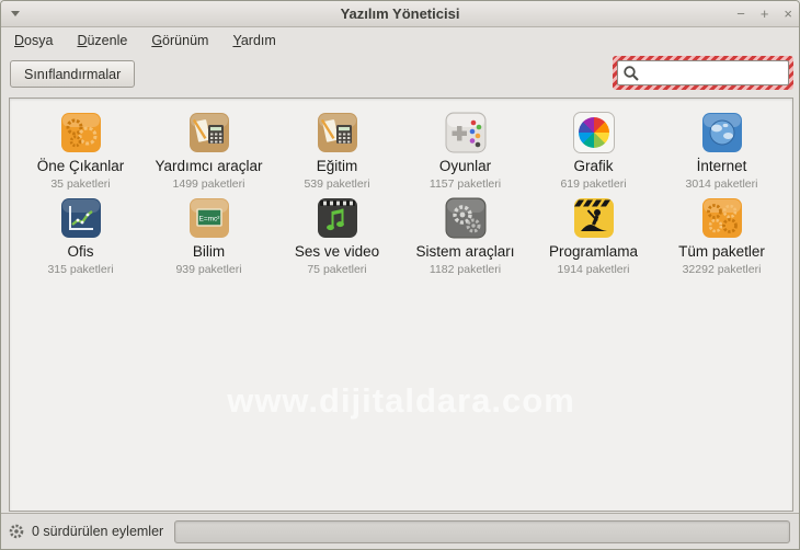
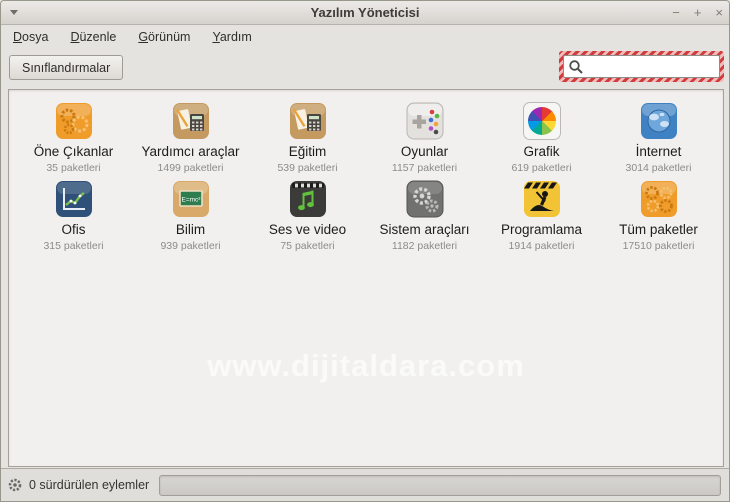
  Yazılım Yöneticisi
  −
  +
  ×
  Dosya
  Düzenle
  Görünüm
  Yardım
  Sınıflandırmalar
  Öne Çıkanlar
  35 paketleri
  Yardımcı araçlar
  1499 paketleri
  Eğitim
  539 paketleri
  Oyunlar
  1157 paketleri
  Grafik
  619 paketleri
  İnternet
  3014 paketleri
  Ofis
  315 paketleri
  Bilim
  939 paketleri
  Ses ve video
  75 paketleri
  Sistem araçları
  1182 paketleri
  Programlama
  1914 paketleri
  Tüm paketler
- 32292 paketleri
+ 17510 paketleri
  0 sürdürülen eylemler
